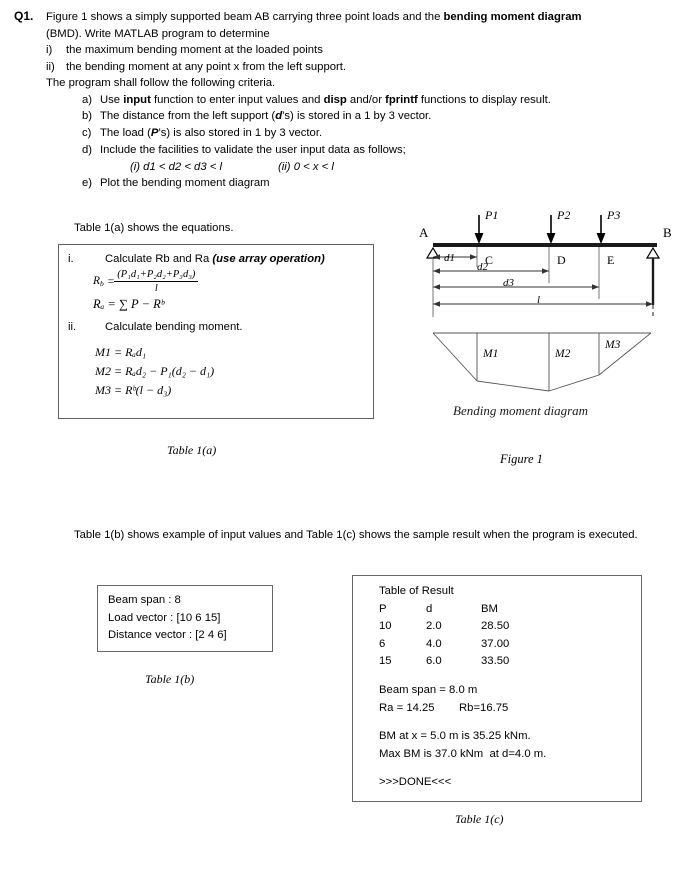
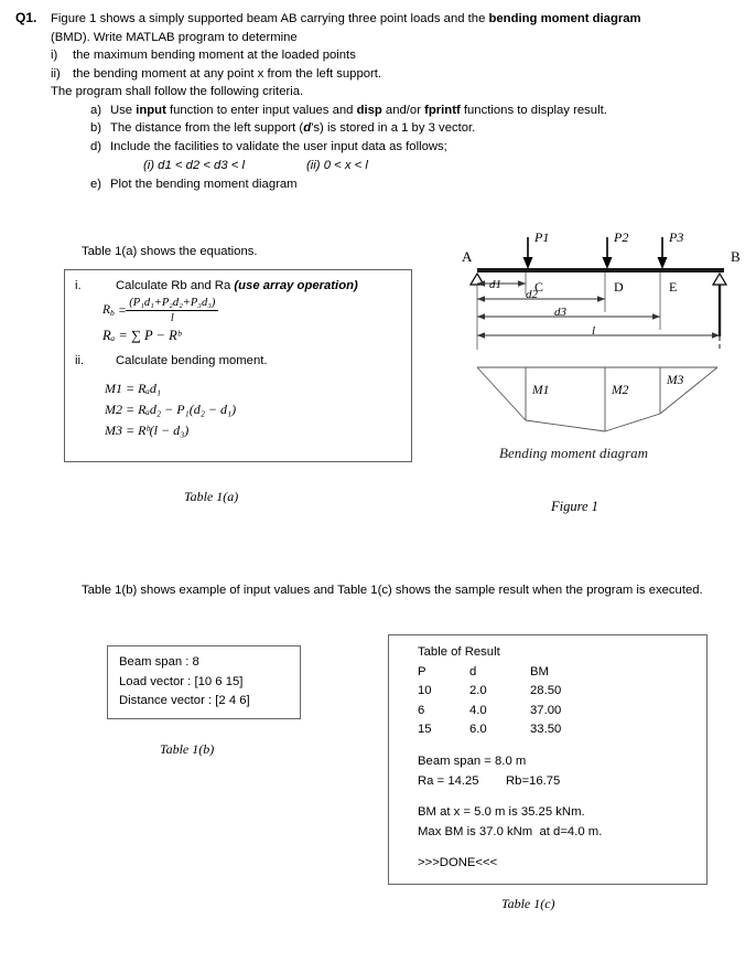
  Q1.
  Figure 1 shows a simply supported beam AB carrying three point loads and the bending moment diagram
  (BMD). Write MATLAB program to determine
  i)
  the maximum bending moment at the loaded points
  ii)
  the bending moment at any point x from the left support.
  The program shall follow the following criteria.
  a)
  Use input function to enter input values and disp and/or fprintf functions to display result.
  b)
  The distance from the left support (d’s) is stored in a 1 by 3 vector.
- c)
- The load (P’s) is also stored in 1 by 3 vector.
  d)
  Include the facilities to validate the user input data as follows;
  (i) d1 < d2 < d3 < l
  (ii) 0 < x < l
  e)
  Plot the bending moment diagram
  Table 1(a) shows the equations.
  i.
  Calculate Rb and Ra (use array operation)
  Rb
  =
  (P₁d₁+P₂d₂+P₃d₃)
  l
  Rₐ = ∑ P − Rᵇ
  ii.
  Calculate bending moment.
  M1 = Rₐd₁
  M2 = Rₐd₂ − P₁(d₂ − d₁)
  M3 = Rᵇ(l − d₃)
  Table 1(a)
  P1
  P2
  P3
  A
  B
  C
  D
  E
  d1
  d2
  d3
  l
  M1
  M2
  M3
  Bending moment diagram
  Figure 1
  Table 1(b) shows example of input values and Table 1(c) shows the sample result when the program is executed.
  Beam span : 8
  Load vector : [10 6 15]
  Distance vector : [2 4 6]
  Table 1(b)
  Table of Result
  P
  d
  BM
  10
  2.0
  28.50
  6
  4.0
  37.00
  15
  6.0
  33.50
  Beam span = 8.0 m
  Ra = 14.25
  Rb=16.75
  BM at x = 5.0 m is 35.25 kNm.
  Max BM is 37.0 kNm at d=4.0 m.
  >>>DONE<<<
  Table 1(c)
